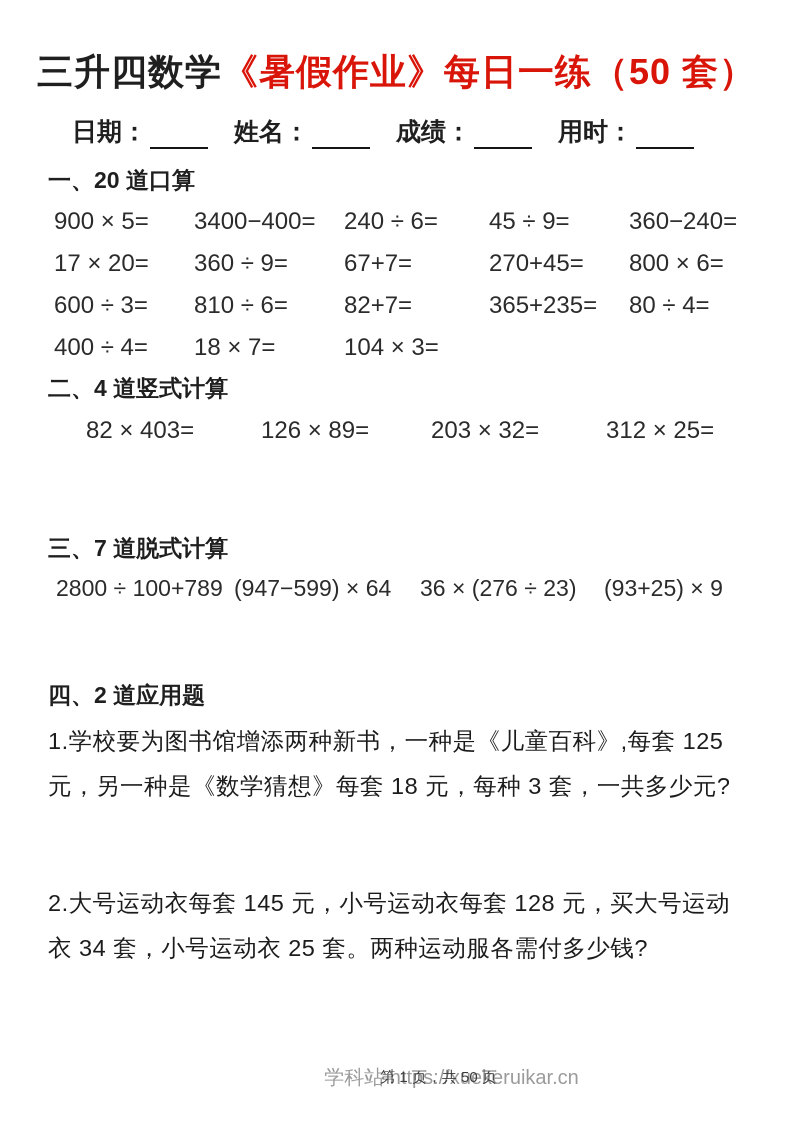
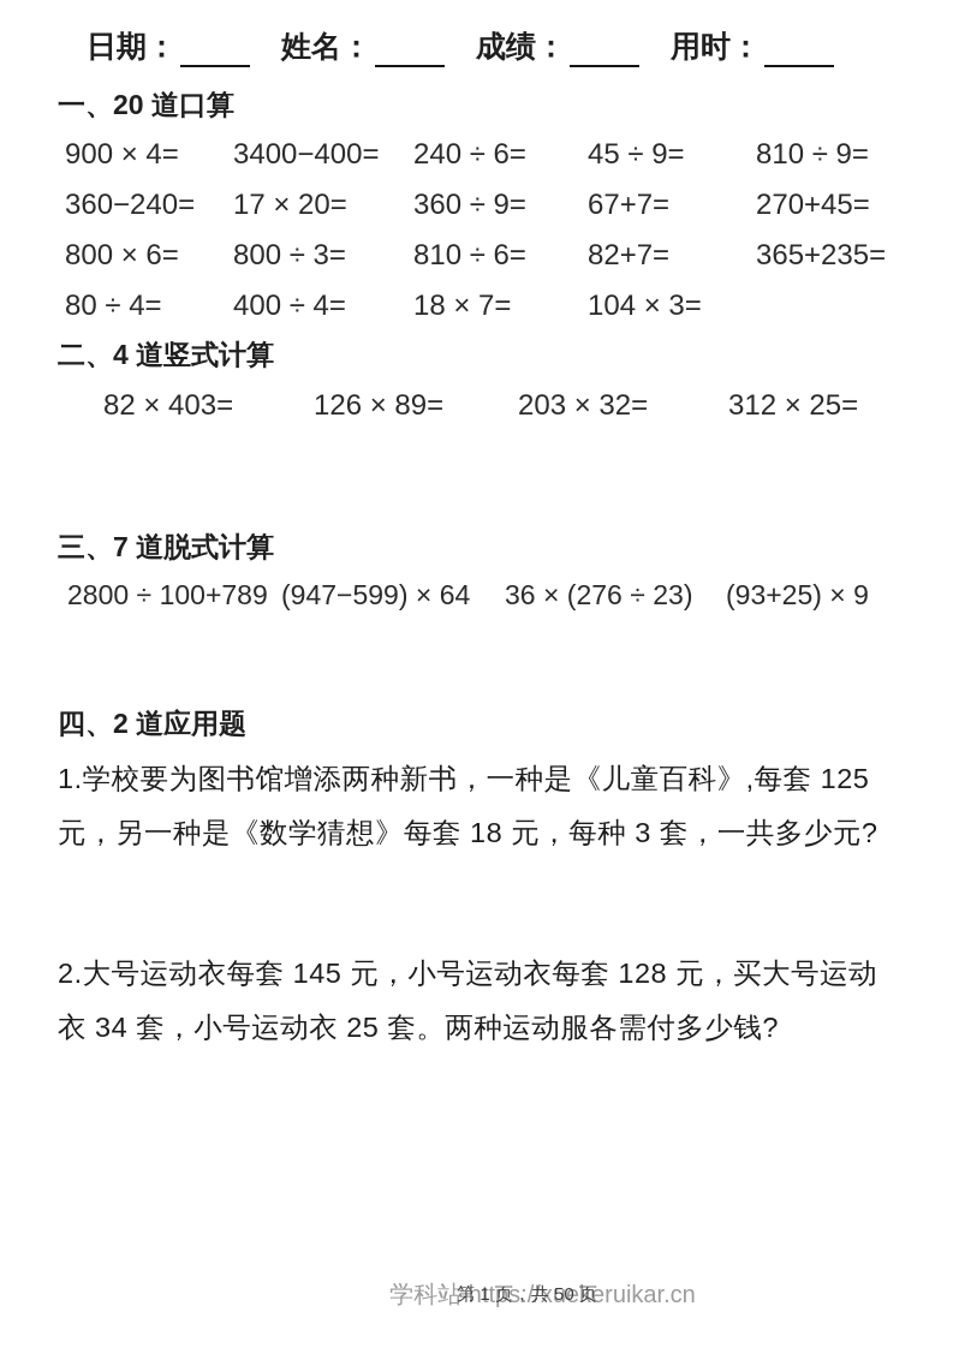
- 三升四数学《暑假作业》每日一练（50 套）
  日期：
  姓名：
  成绩：
  用时：
  一、20 道口算
- 900 × 5=
+ 900 × 4=
  3400−400=
  240 ÷ 6=
  45 ÷ 9=
+ 810 ÷ 9=
  360−240=
  17 × 20=
  360 ÷ 9=
  67+7=
  270+45=
  800 × 6=
- 600 ÷ 3=
+ 800 ÷ 3=
  810 ÷ 6=
  82+7=
  365+235=
  80 ÷ 4=
  400 ÷ 4=
  18 × 7=
  104 × 3=
  二、4 道竖式计算
  82 × 403=
  126 × 89=
  203 × 32=
  312 × 25=
  三、7 道脱式计算
  2800 ÷ 100+789
  (947−599) × 64
  36 × (276 ÷ 23)
  (93+25) × 9
  四、2 道应用题
  1.学校要为图书馆增添两种新书，一种是《儿童百科》,每套 125 元，另一种是《数学猜想》每套 18 元，每种 3 套，一共多少元?
  2.大号运动衣每套 145 元，小号运动衣每套 128 元，买大号运动衣 34 套，小号运动衣 25 套。两种运动服各需付多少钱?
  学科站 https://xuekeruikar.cn
  第 1 页，共 50 页
